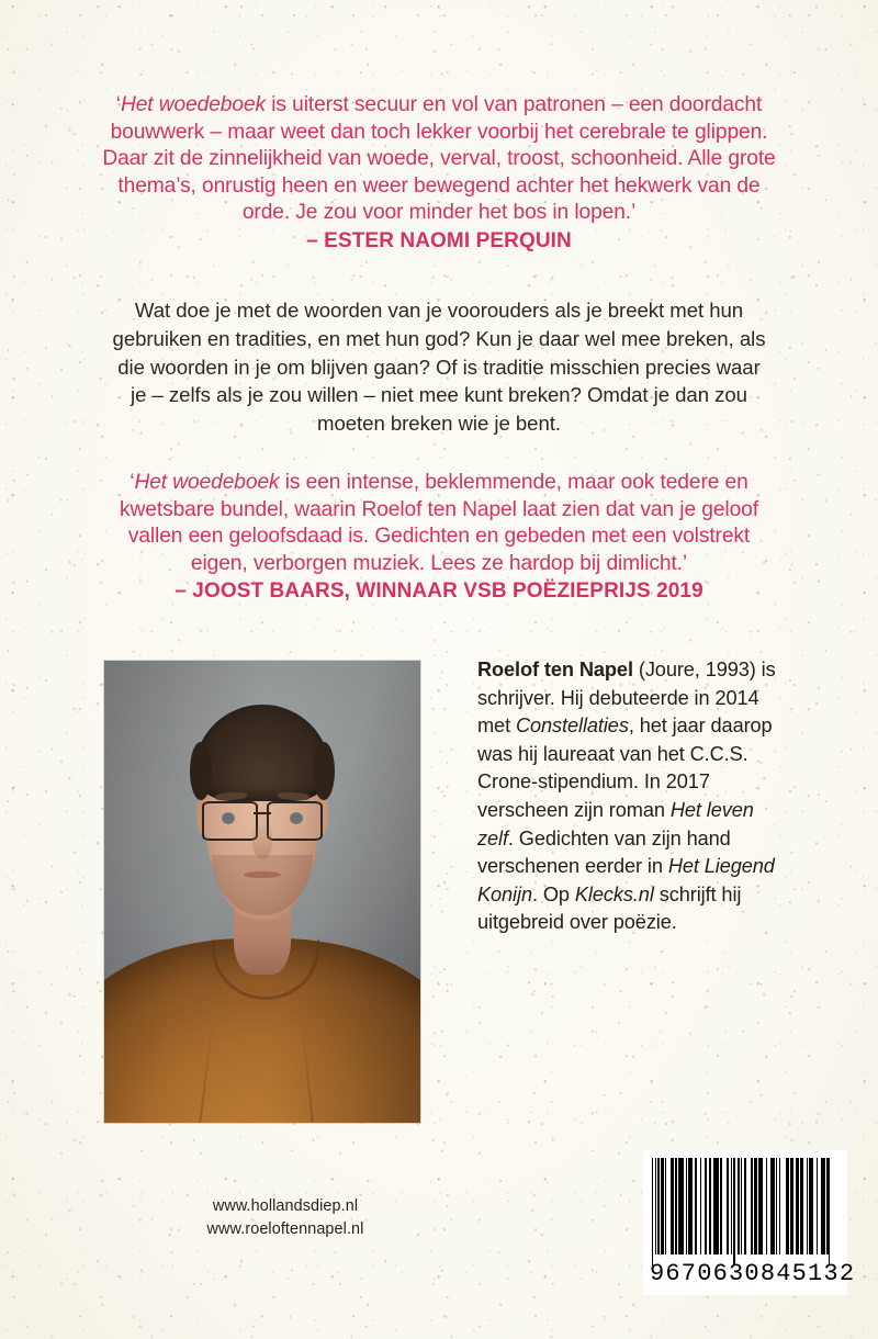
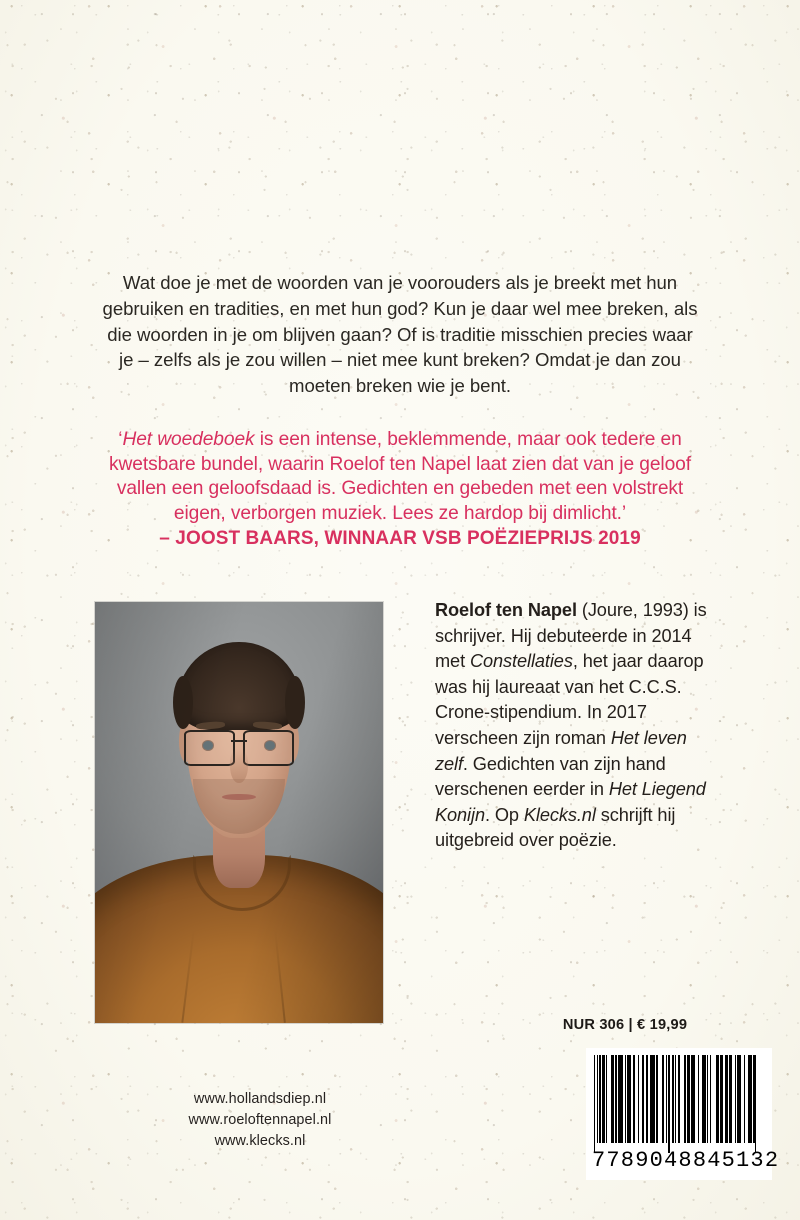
- ‘Het woedeboek is uiterst secuur en vol van patronen – een doordacht bouwwerk – maar weet dan toch lekker voorbij het cerebrale te glippen. Daar zit de zinnelijkheid van woede, verval, troost, schoonheid. Alle grote thema’s, onrustig heen en weer bewegend achter het hekwerk van de orde. Je zou voor minder het bos in lopen.’
- – ESTER NAOMI PERQUIN
  Wat doe je met de woorden van je voorouders als je breekt met hun gebruiken en tradities, en met hun god? Kun je daar wel mee breken, als die woorden in je om blijven gaan? Of is traditie misschien precies waar je – zelfs als je zou willen – niet mee kunt breken? Omdat je dan zou moeten breken wie je bent.
  ‘Het woedeboek is een intense, beklemmende, maar ook tedere en kwetsbare bundel, waarin Roelof ten Napel laat zien dat van je geloof vallen een geloofsdaad is. Gedichten en gebeden met een volstrekt eigen, verborgen muziek. Lees ze hardop bij dimlicht.’
  – JOOST BAARS, WINNAAR VSB POËZIEPRIJS 2019
  Roelof ten Napel (Joure, 1993) is schrijver. Hij debuteerde in 2014 met Constellaties, het jaar daarop was hij laureaat van het C.C.S. Crone-stipendium. In 2017 verscheen zijn roman Het leven zelf. Gedichten van zijn hand verschenen eerder in Het Liegend Konijn. Op Klecks.nl schrijft hij uitgebreid over poëzie.
+ NUR 306 | € 19,99
  www.hollandsdiep.nl
  www.roeloftennapel.nl
+ www.klecks.nl
- 9
+ 7
- 670630
+ 789048
  845132
